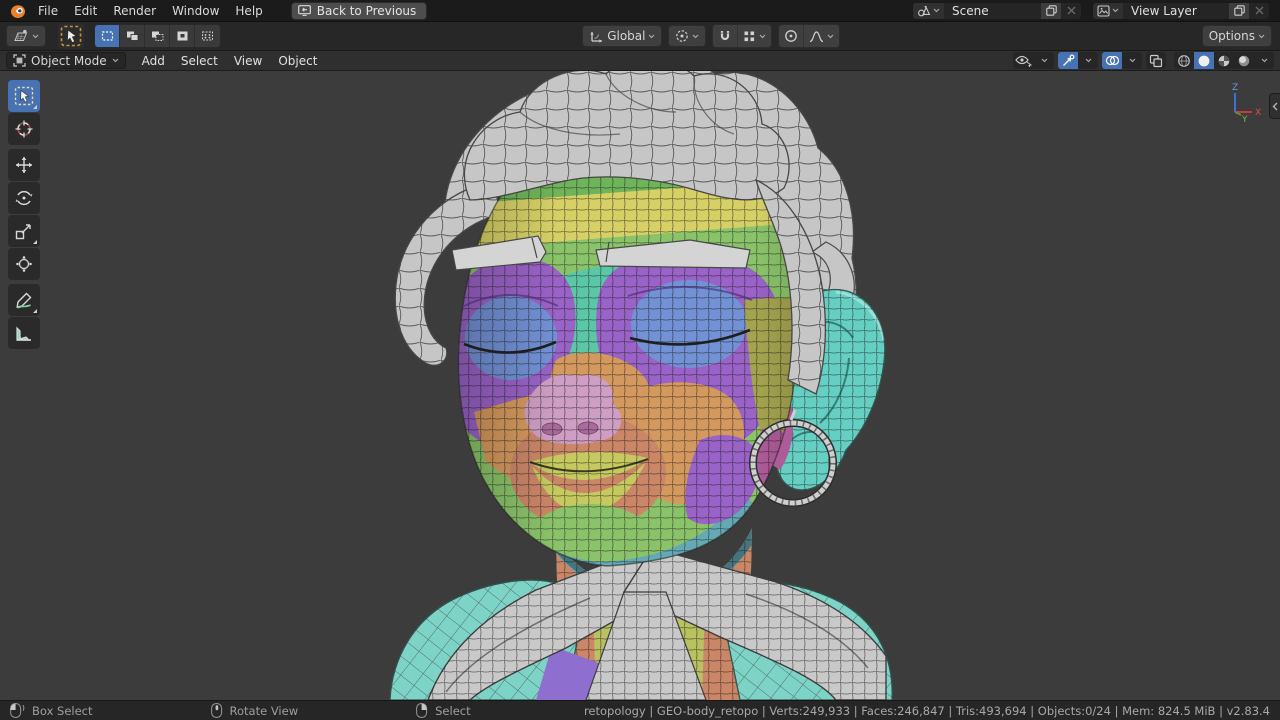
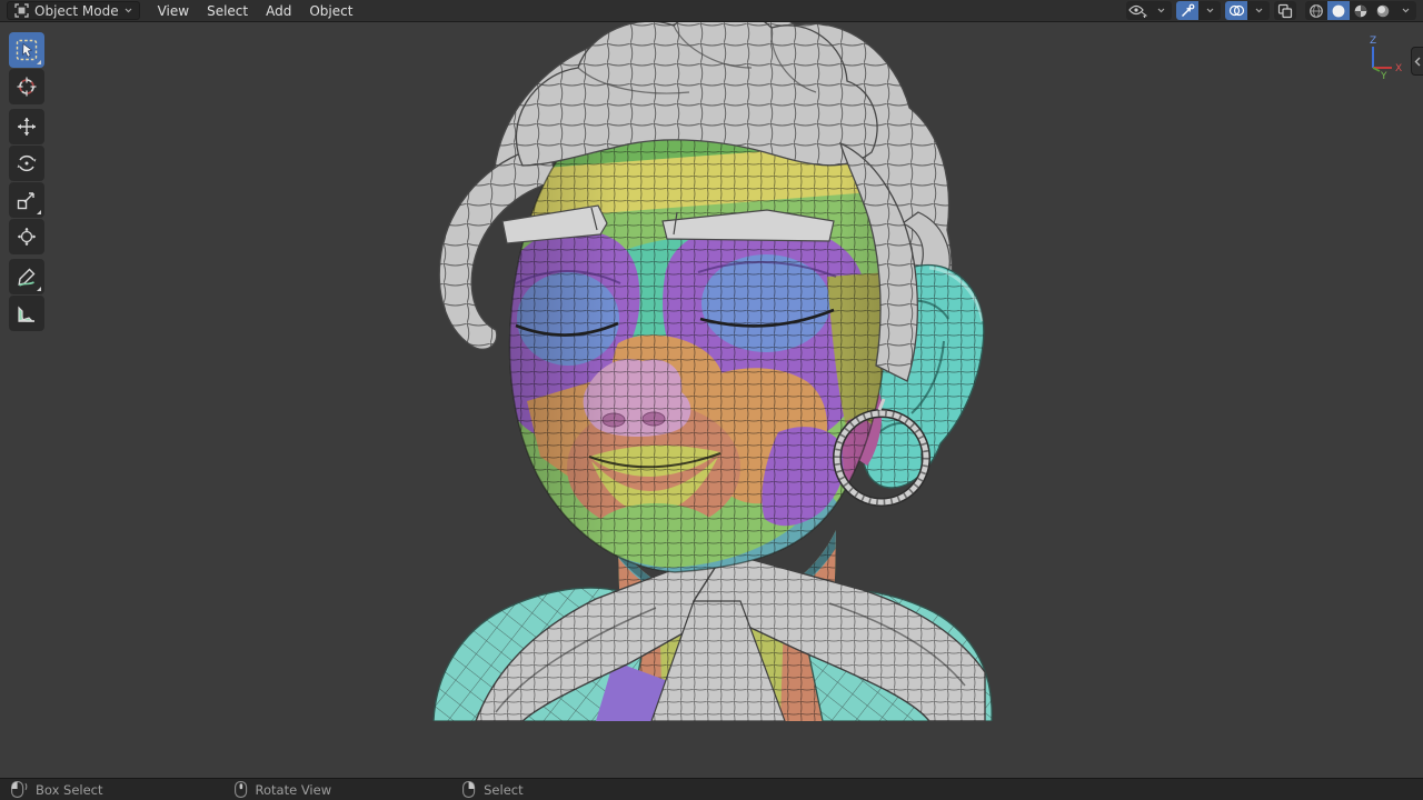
- File
- Edit
- Render
- Window
- Help
- Back to Previous
- Scene
- View Layer
- Global
- Options
  Object Mode
- Add
+ View
  Select
- View
+ Add
  Object
  Z
  X
  Y
  Box Select
  Rotate View
  Select
- retopology | GEO-body_retopo | Verts:249,933 | Faces:246,847 | Tris:493,694 | Objects:0/24 | Mem: 824.5 MiB | v2.83.4
